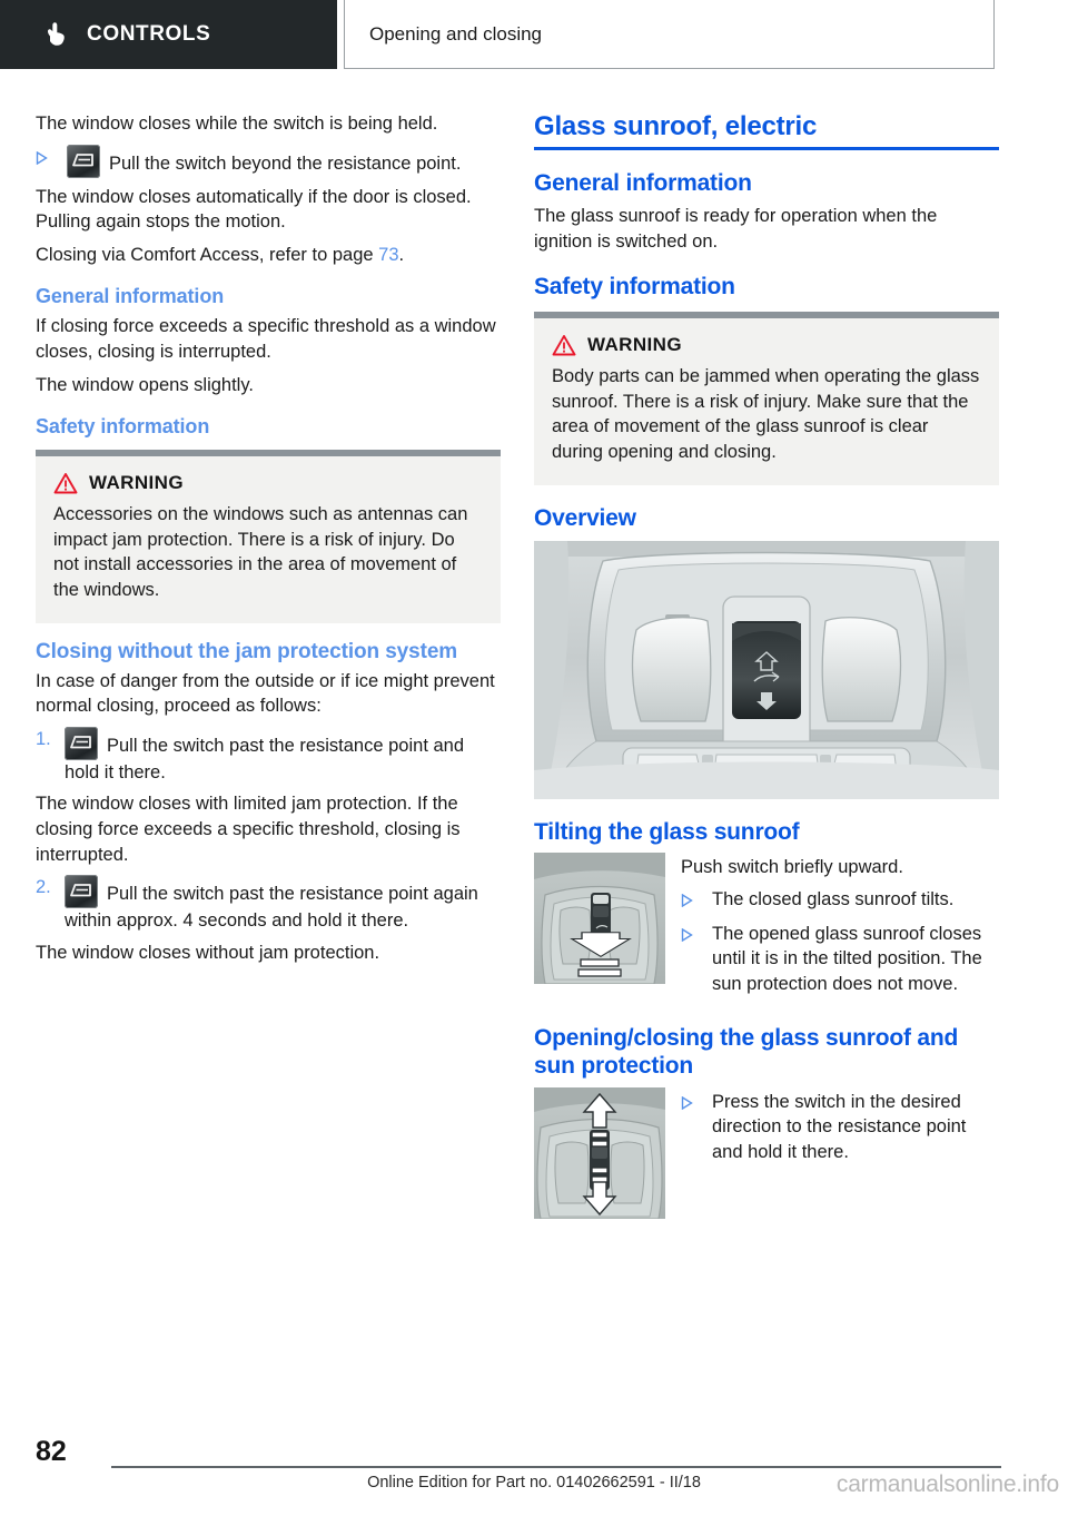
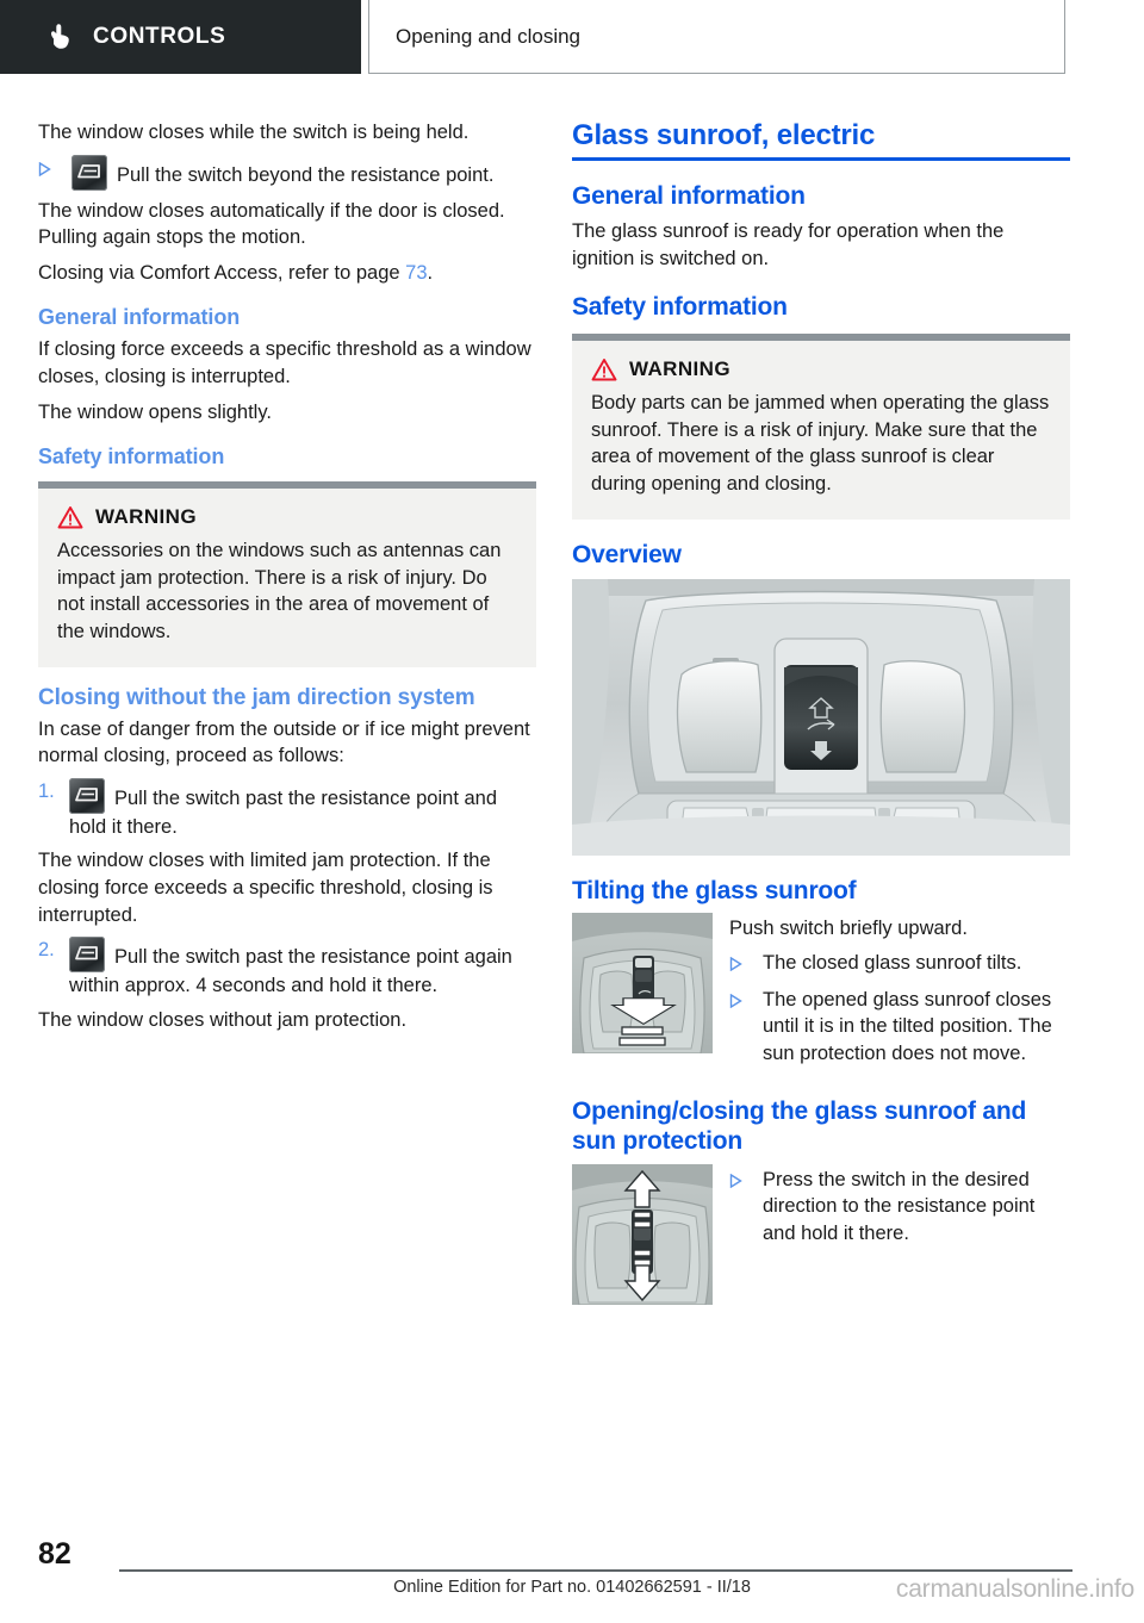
  CONTROLS
  Opening and closing
  The window closes while the switch is being held.
  Pull the switch beyond the resistance point.
  The window closes automatically if the door is closed. Pulling again stops the motion.
  Closing via Comfort Access, refer to page 73.
  General information
  If closing force exceeds a specific threshold as a window closes, closing is interrupted.
  The window opens slightly.
  Safety information
  WARNING
  Accessories on the windows such as antennas can impact jam protection. There is a risk of injury. Do not install accessories in the area of movement of the windows.
- Closing without the jam protection system
+ Closing without the jam direction system
  In case of danger from the outside or if ice might prevent normal closing, proceed as follows:
  1.
  Pull the switch past the resistance point and hold it there.
  The window closes with limited jam protection. If the closing force exceeds a specific threshold, closing is interrupted.
  2.
  Pull the switch past the resistance point again within approx. 4 seconds and hold it there.
  The window closes without jam protection.
  Glass sunroof, electric
  General information
  The glass sunroof is ready for operation when the ignition is switched on.
  Safety information
  WARNING
  Body parts can be jammed when operating the glass sunroof. There is a risk of injury. Make sure that the area of movement of the glass sunroof is clear during opening and closing.
  Overview
  Tilting the glass sunroof
  Push switch briefly upward.
  The closed glass sunroof tilts.
  The opened glass sunroof closes until it is in the tilted position. The sun protection does not move.
  Opening/closing the glass sunroof and sun protection
  Press the switch in the desired direction to the resistance point and hold it there.
  82
  Online Edition for Part no. 01402662591 - II/18
  carmanualsonline.info
